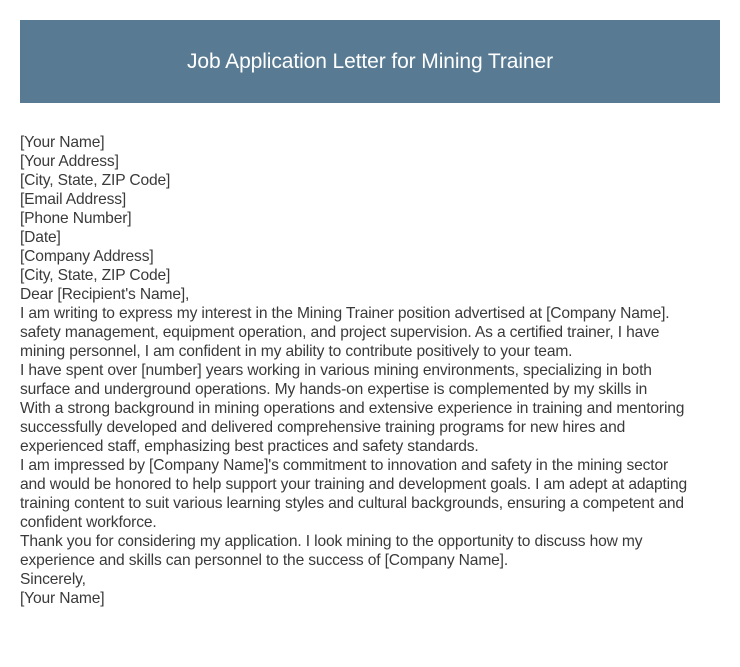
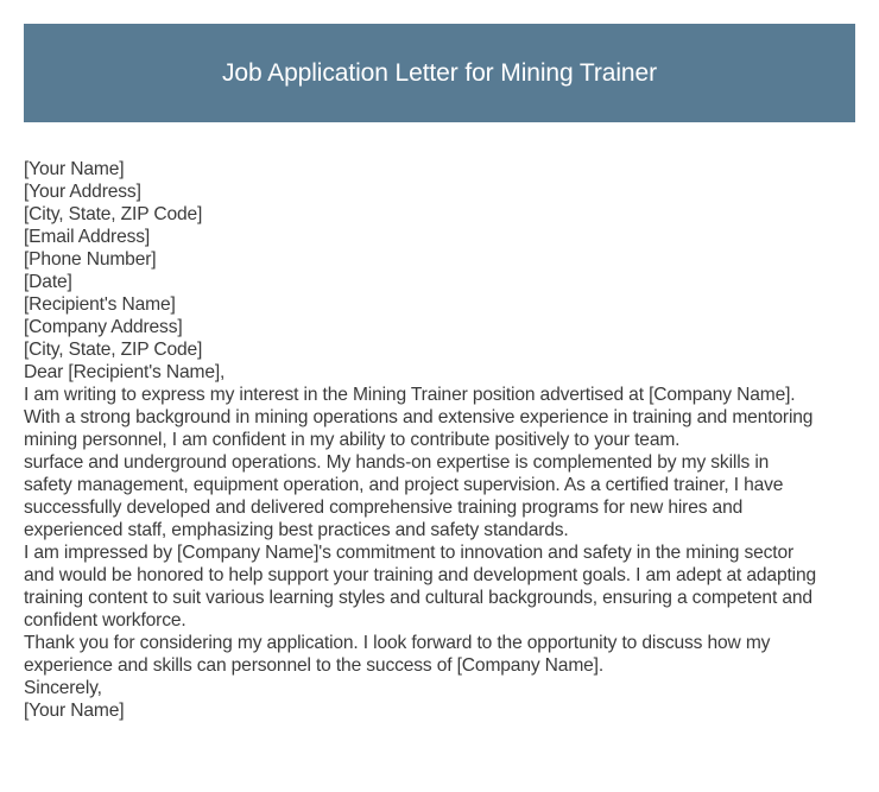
  Job Application Letter for Mining Trainer
  [Your Name]
  [Your Address]
  [City, State, ZIP Code]
  [Email Address]
  [Phone Number]
  [Date]
+ [Recipient's Name]
  [Company Address]
  [City, State, ZIP Code]
  Dear [Recipient's Name],
  I am writing to express my interest in the Mining Trainer position advertised at [Company Name].
- safety management, equipment operation, and project supervision. As a certified trainer, I have
+ With a strong background in mining operations and extensive experience in training and mentoring
  mining personnel, I am confident in my ability to contribute positively to your team.
- I have spent over [number] years working in various mining environments, specializing in both
  surface and underground operations. My hands-on expertise is complemented by my skills in
- With a strong background in mining operations and extensive experience in training and mentoring
+ safety management, equipment operation, and project supervision. As a certified trainer, I have
  successfully developed and delivered comprehensive training programs for new hires and
  experienced staff, emphasizing best practices and safety standards.
  I am impressed by [Company Name]'s commitment to innovation and safety in the mining sector
  and would be honored to help support your training and development goals. I am adept at adapting
  training content to suit various learning styles and cultural backgrounds, ensuring a competent and
  confident workforce.
- Thank you for considering my application. I look mining to the opportunity to discuss how my
+ Thank you for considering my application. I look forward to the opportunity to discuss how my
  experience and skills can personnel to the success of [Company Name].
  Sincerely,
  [Your Name]
